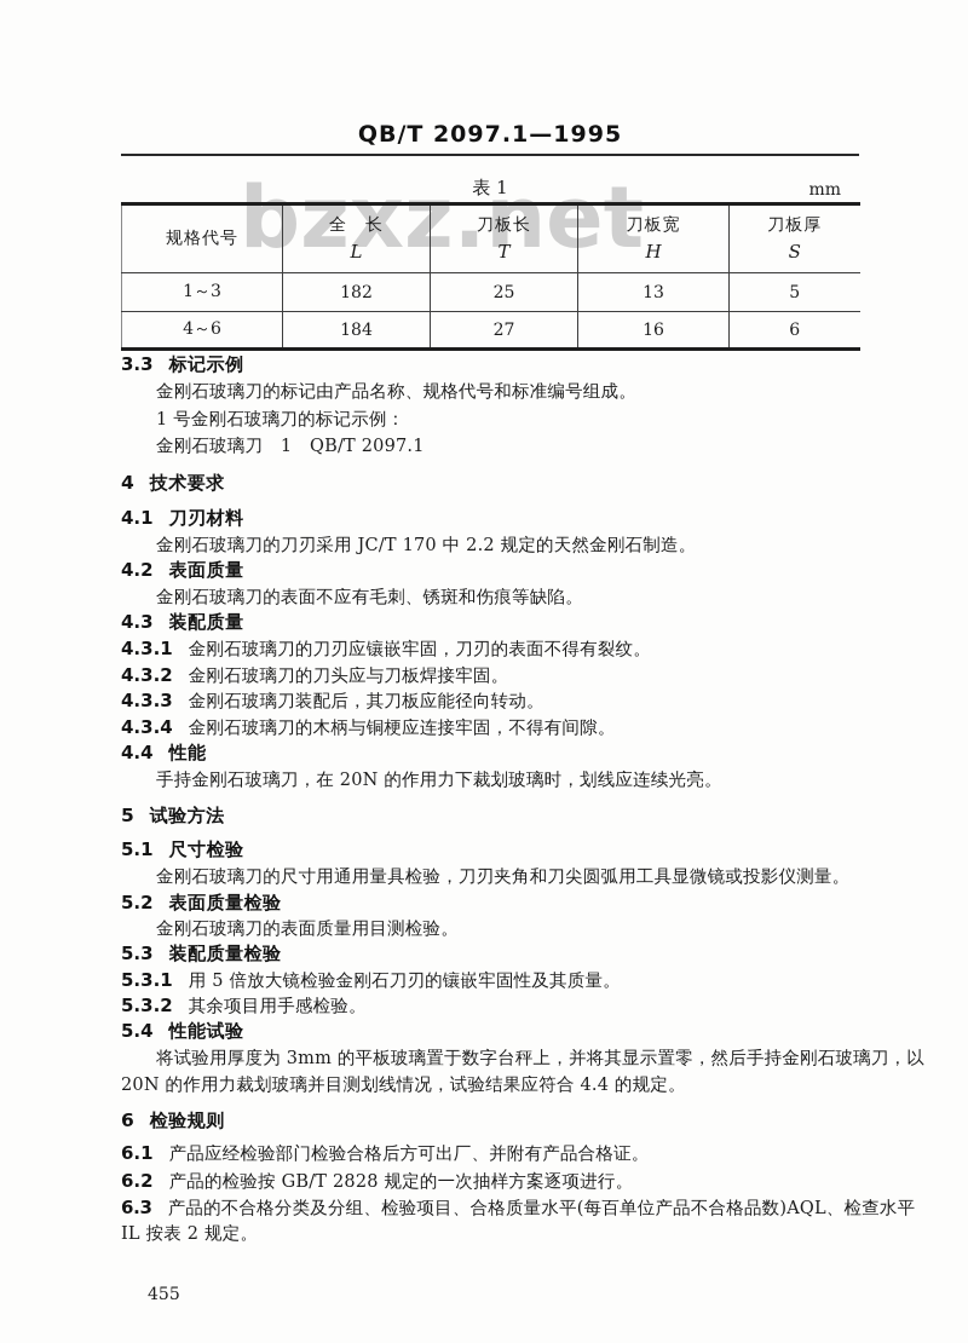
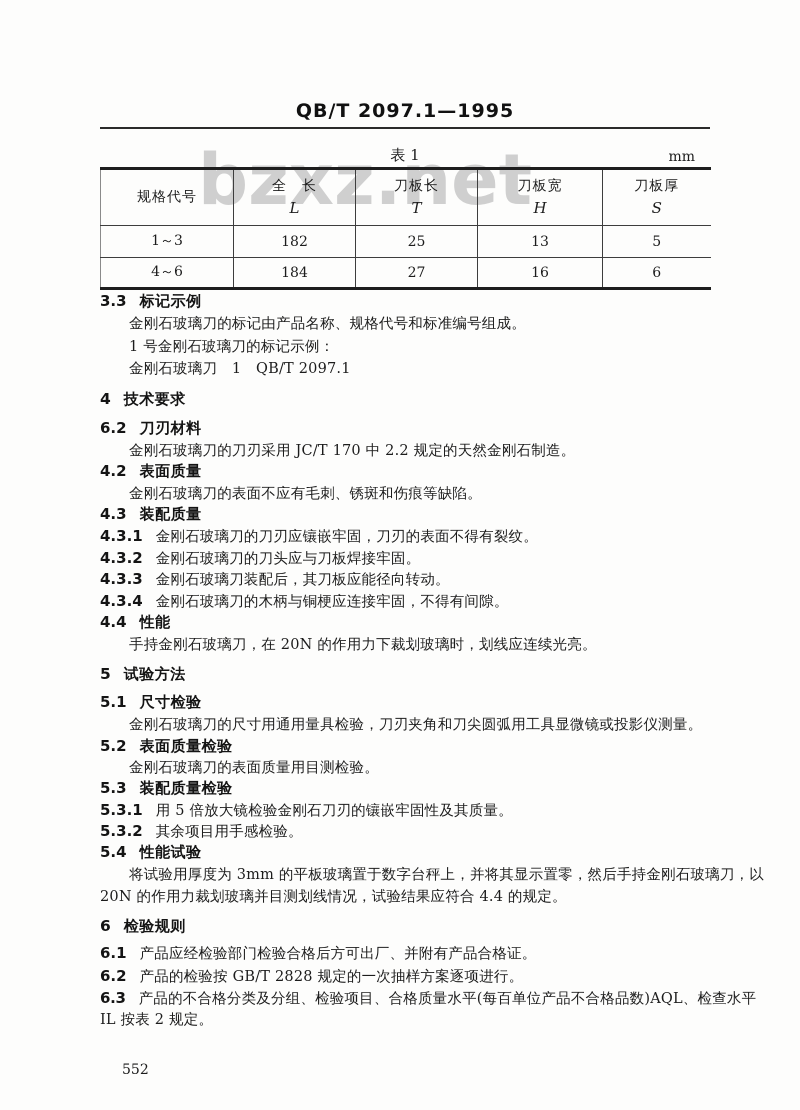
  bzxz.net
  QB/T 2097.1—1995
  表 1
  mm
  规格代号	全 长L	刀板长T	刀板宽H	刀板厚S
  1～3	182	25	13	5
  4～6	184	27	16	6
  3.3 标记示例
  金刚石玻璃刀的标记由产品名称、规格代号和标准编号组成。
  1 号金刚石玻璃刀的标记示例：
  金刚石玻璃刀 1 QB/T 2097.1
  4 技术要求
- 4.1 刀刃材料
+ 6.2 刀刃材料
  金刚石玻璃刀的刀刃采用 JC/T 170 中 2.2 规定的天然金刚石制造。
  4.2 表面质量
  金刚石玻璃刀的表面不应有毛刺、锈斑和伤痕等缺陷。
  4.3 装配质量
  4.3.1 金刚石玻璃刀的刀刃应镶嵌牢固，刀刃的表面不得有裂纹。
  4.3.2 金刚石玻璃刀的刀头应与刀板焊接牢固。
  4.3.3 金刚石玻璃刀装配后，其刀板应能径向转动。
  4.3.4 金刚石玻璃刀的木柄与铜梗应连接牢固，不得有间隙。
  4.4 性能
  手持金刚石玻璃刀，在 20N 的作用力下裁划玻璃时，划线应连续光亮。
  5 试验方法
  5.1 尺寸检验
  金刚石玻璃刀的尺寸用通用量具检验，刀刃夹角和刀尖圆弧用工具显微镜或投影仪测量。
  5.2 表面质量检验
  金刚石玻璃刀的表面质量用目测检验。
  5.3 装配质量检验
  5.3.1 用 5 倍放大镜检验金刚石刀刃的镶嵌牢固性及其质量。
  5.3.2 其余项目用手感检验。
  5.4 性能试验
  将试验用厚度为 3mm 的平板玻璃置于数字台秤上，并将其显示置零，然后手持金刚石玻璃刀，以
  20N 的作用力裁划玻璃并目测划线情况，试验结果应符合 4.4 的规定。
  6 检验规则
  6.1 产品应经检验部门检验合格后方可出厂、并附有产品合格证。
  6.2 产品的检验按 GB/T 2828 规定的一次抽样方案逐项进行。
  6.3 产品的不合格分类及分组、检验项目、合格质量水平(每百单位产品不合格品数)AQL、检查水平
  IL 按表 2 规定。
- 455
+ 552
